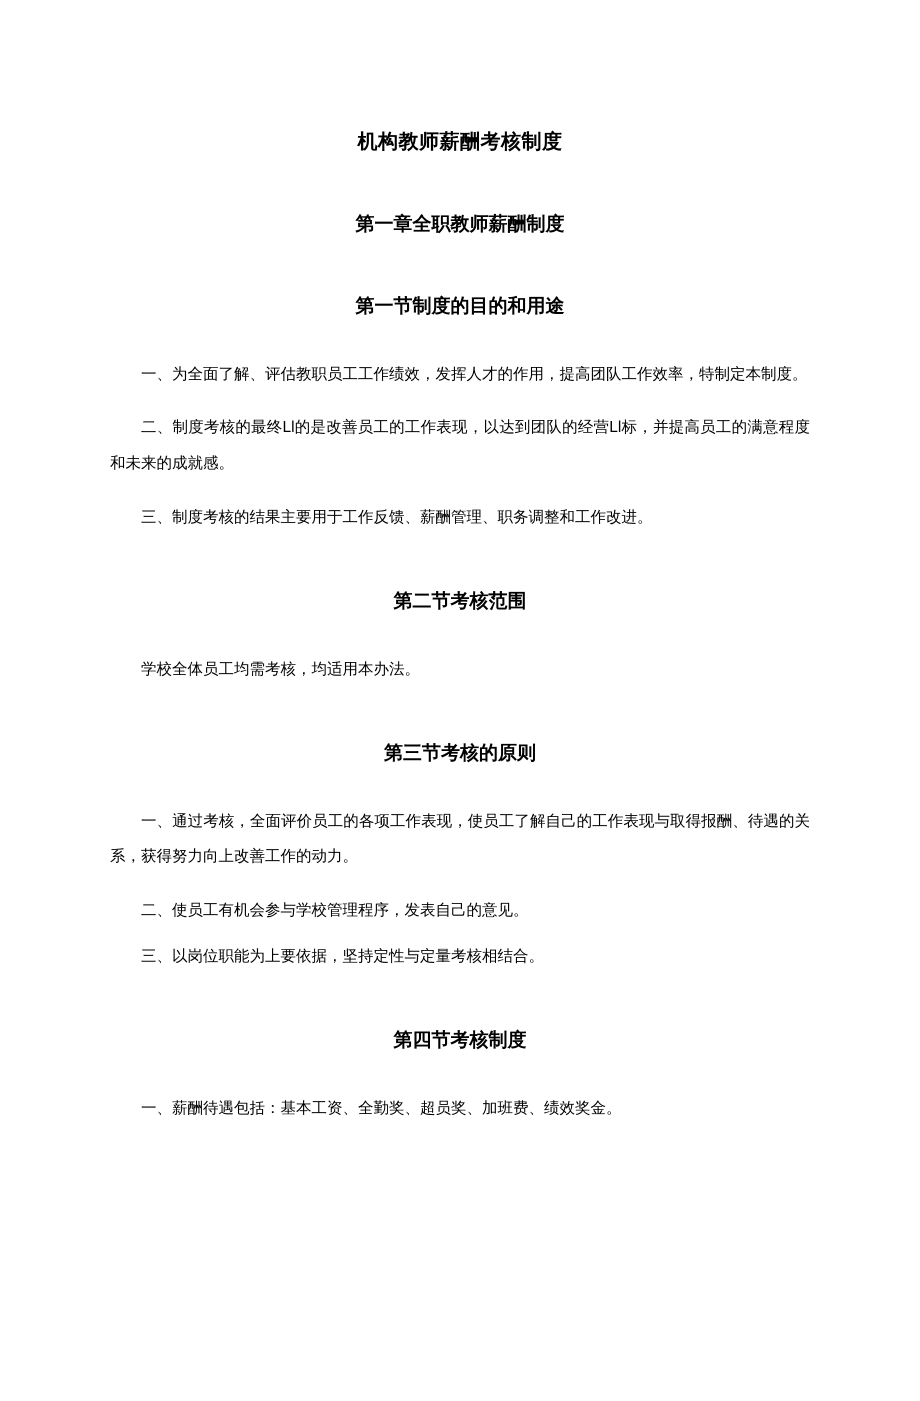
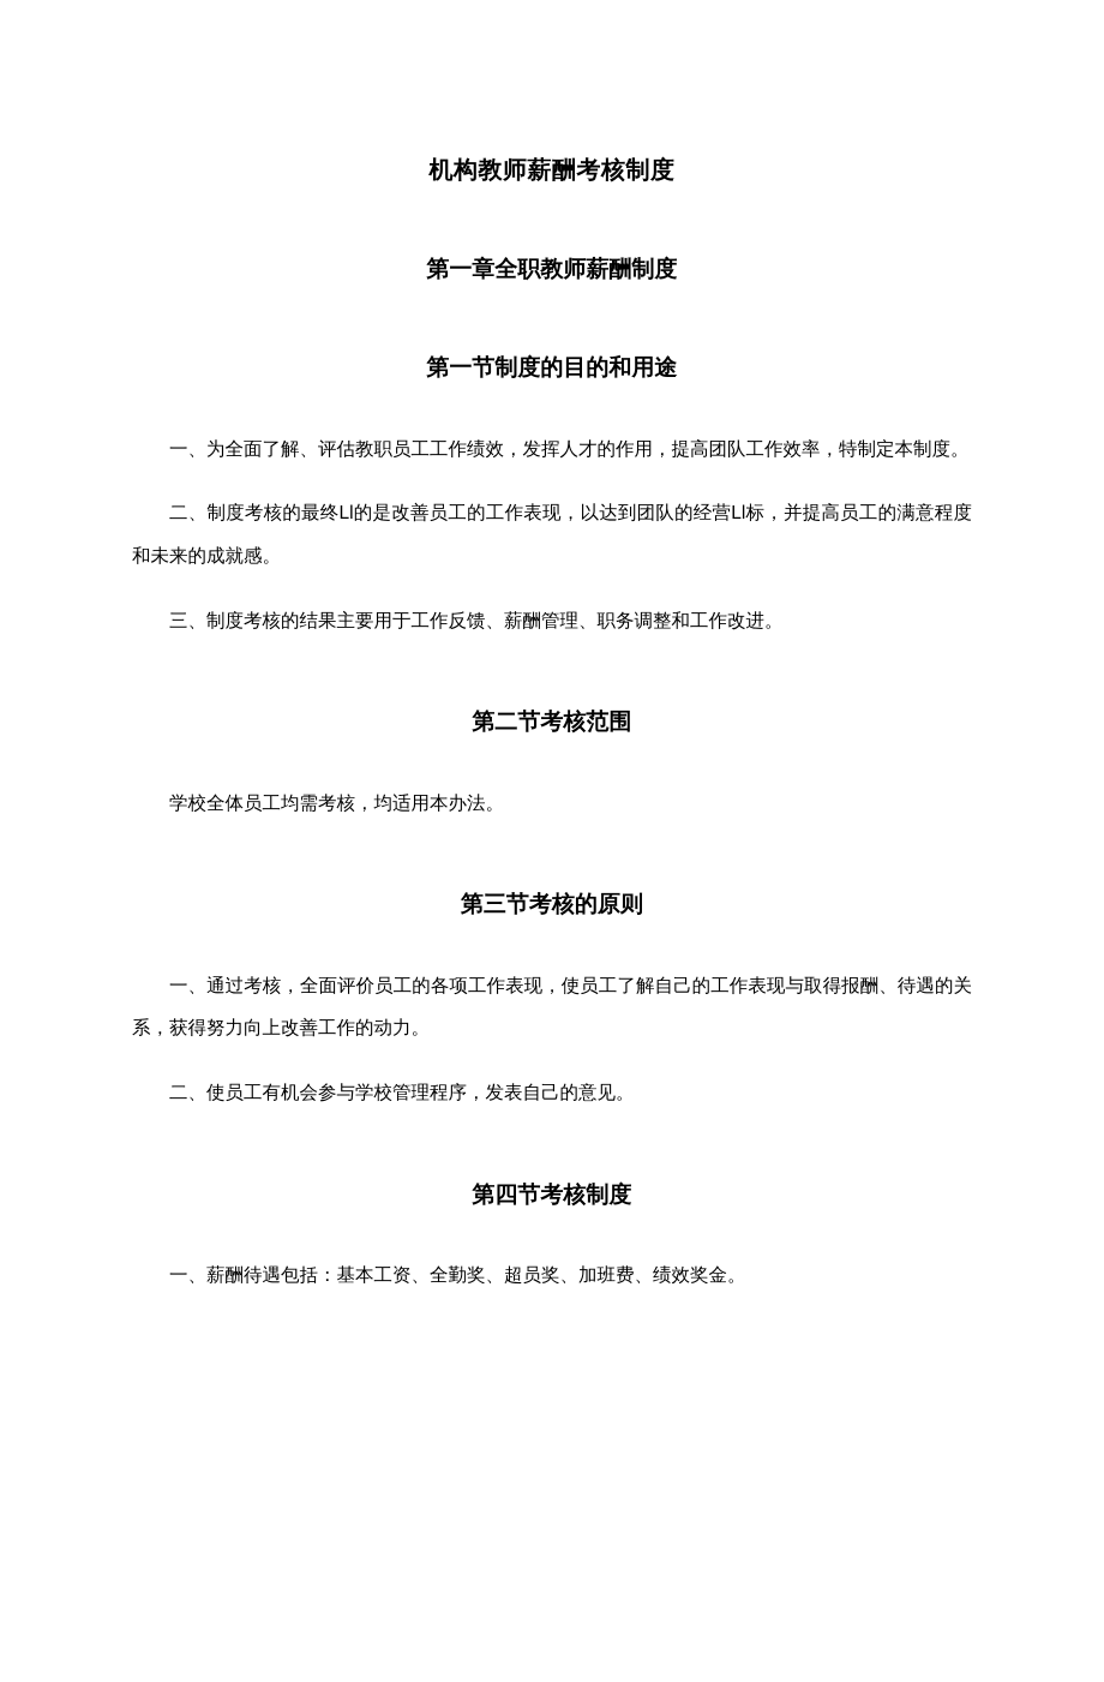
  机构教师薪酬考核制度
  第一章全职教师薪酬制度
  第一节制度的目的和用途
  一、为全面了解、评估教职员工工作绩效，发挥人才的作用，提高团队工作效率，特制定本制度。
  二、制度考核的最终Ll的是改善员工的工作表现，以达到团队的经营Ll标，并提高员工的满意程度和未来的成就感。
  三、制度考核的结果主要用于工作反馈、薪酬管理、职务调整和工作改进。
  第二节考核范围
  学校全体员工均需考核，均适用本办法。
  第三节考核的原则
  一、通过考核，全面评价员工的各项工作表现，使员工了解自己的工作表现与取得报酬、待遇的关系，获得努力向上改善工作的动力。
  二、使员工有机会参与学校管理程序，发表自己的意见。
- 三、以岗位职能为上要依据，坚持定性与定量考核相结合。
  第四节考核制度
  一、薪酬待遇包括：基本工资、全勤奖、超员奖、加班费、绩效奖金。
